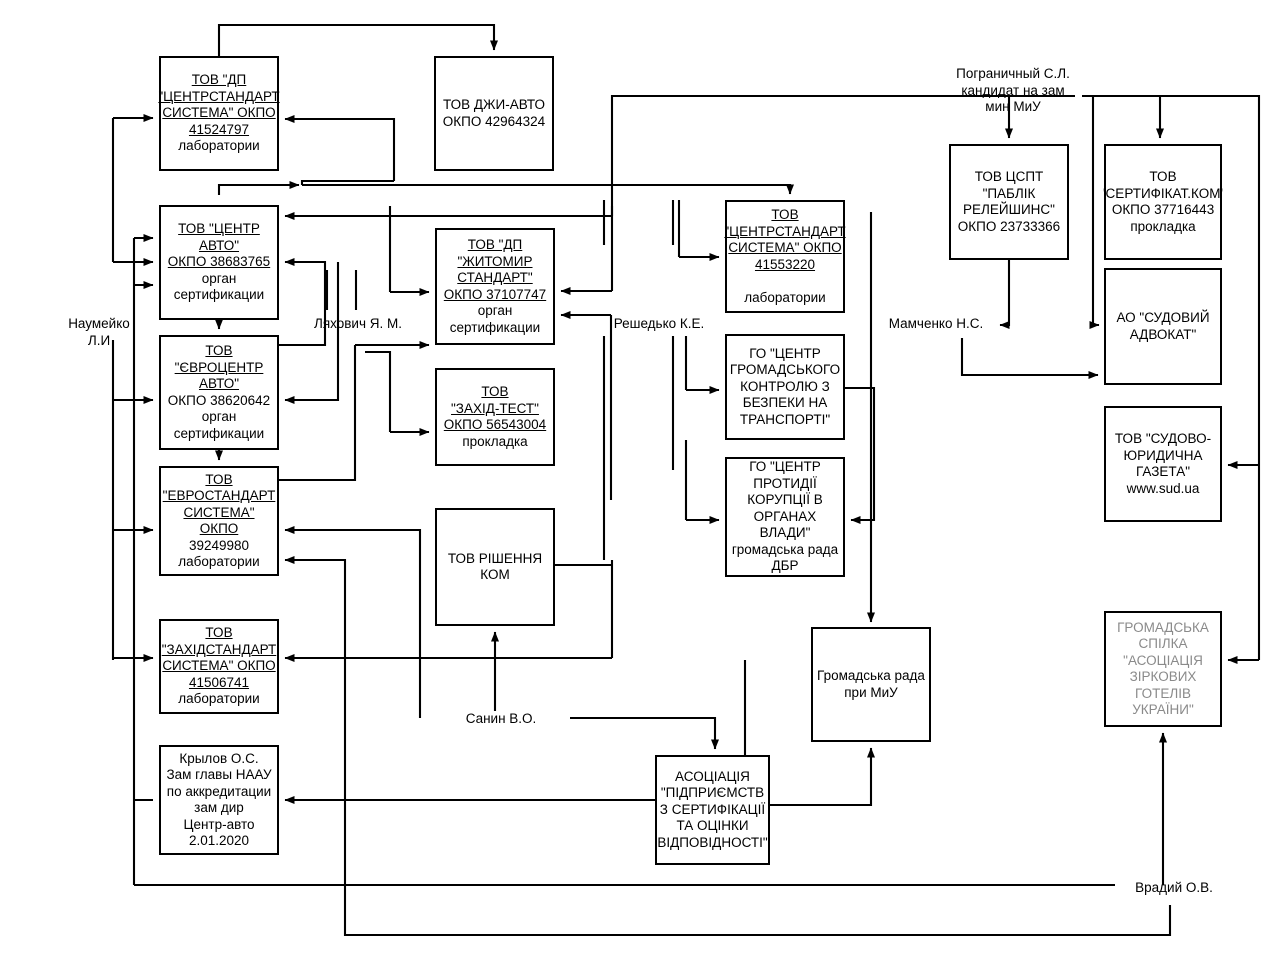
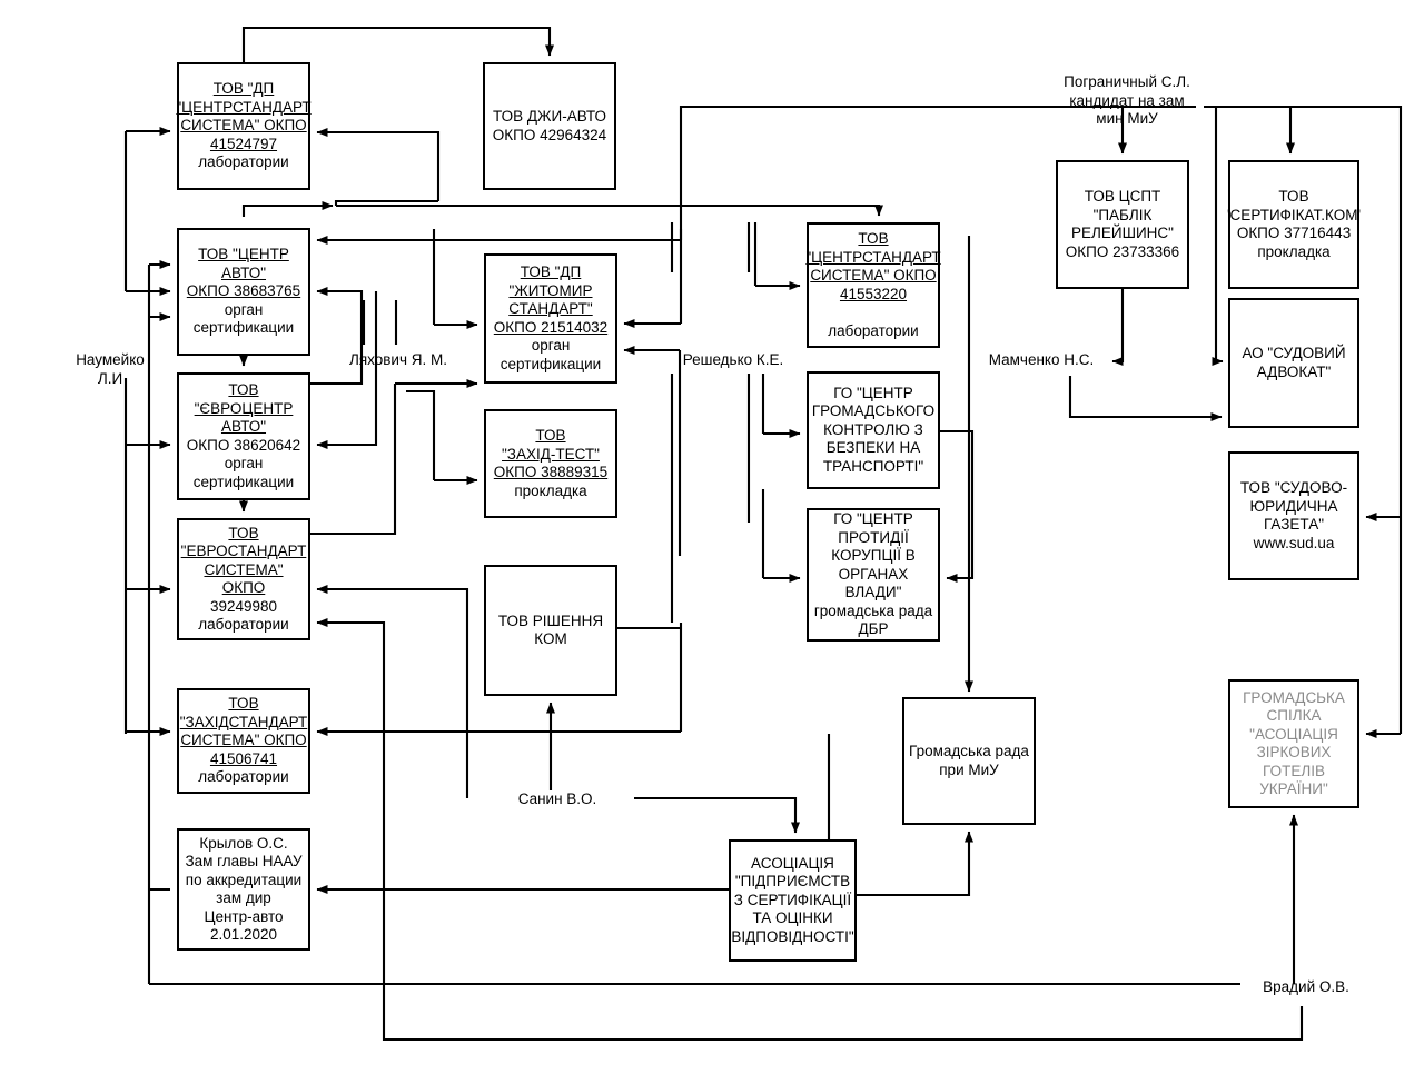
  ТОВ "ДП
  "ЦЕНТРСТАНДАРТ
  СИСТЕМА" ОКПО
  41524797
  лаборатории
  ТОВ ДЖИ-АВТО
  ОКПО 42964324
  ТОВ "ЦЕНТР
  АВТО"
  ОКПО 38683765
  орган
  сертификации
  ТОВ
  "ЄВРОЦЕНТР
  АВТО"
  ОКПО 38620642
  орган
  сертификации
  ТОВ
  "ЕВРОСТАНДАРТ
  СИСТЕМА" ОКПО
  39249980
  лаборатории
  ТОВ
  "ЗАХІДСТАНДАРТ
  СИСТЕМА" ОКПО
  41506741
  лаборатории
  Крылов О.С.
  Зам главы НААУ
  по аккредитации
  зам дир
  Центр-авто
  2.01.2020
  ТОВ "ДП
  "ЖИТОМИР
  СТАНДАРТ"
- ОКПО 37107747
+ ОКПО 21514032
  орган
  сертификации
  ТОВ
  "ЗАХІД-ТЕСТ"
- ОКПО 56543004
+ ОКПО 38889315
  прокладка
  ТОВ РІШЕННЯ
  КОМ
  ТОВ
  "ЦЕНТРСТАНДАРТ
  СИСТЕМА" ОКПО
  41553220
  лаборатории
  ГО "ЦЕНТР
  ГРОМАДСЬКОГО
  КОНТРОЛЮ З
  БЕЗПЕКИ НА
  ТРАНСПОРТІ"
  ГО "ЦЕНТР
  ПРОТИДІЇ
  КОРУПЦІЇ В
  ОРГАНАХ
  ВЛАДИ"
  громадська рада
  ДБР
  Громадська рада
  при МиУ
  АСОЦІАЦІЯ
  "ПІДПРИЄМСТВ
  З СЕРТИФІКАЦІЇ
  ТА ОЦІНКИ
  ВІДПОВІДНОСТІ"
  ТОВ ЦСПТ
  "ПАБЛІК
  РЕЛЕЙШИНС"
  ОКПО 23733366
  ТОВ
  'СЕРТИФІКАТ.КОМ'
  ОКПО 37716443
  прокладка
  АО "СУДОВИЙ
  АДВОКАТ"
  ТОВ "СУДОВО-
  ЮРИДИЧНА
  ГАЗЕТА"
  www.sud.ua
  ГРОМАДСЬКА
  СПІЛКА
  "АСОЦІАЦІЯ
  ЗІРКОВИХ
  ГОТЕЛІВ
  УКРАЇНИ"
  Наумейко Л.И
  Ляхович Я. М.
  Решедько К.Е.
  Мамченко Н.С.
  Пограничный С.Л.
  кандидат на зам
  мин МиУ
  Санин В.О.
  Врадий О.В.
